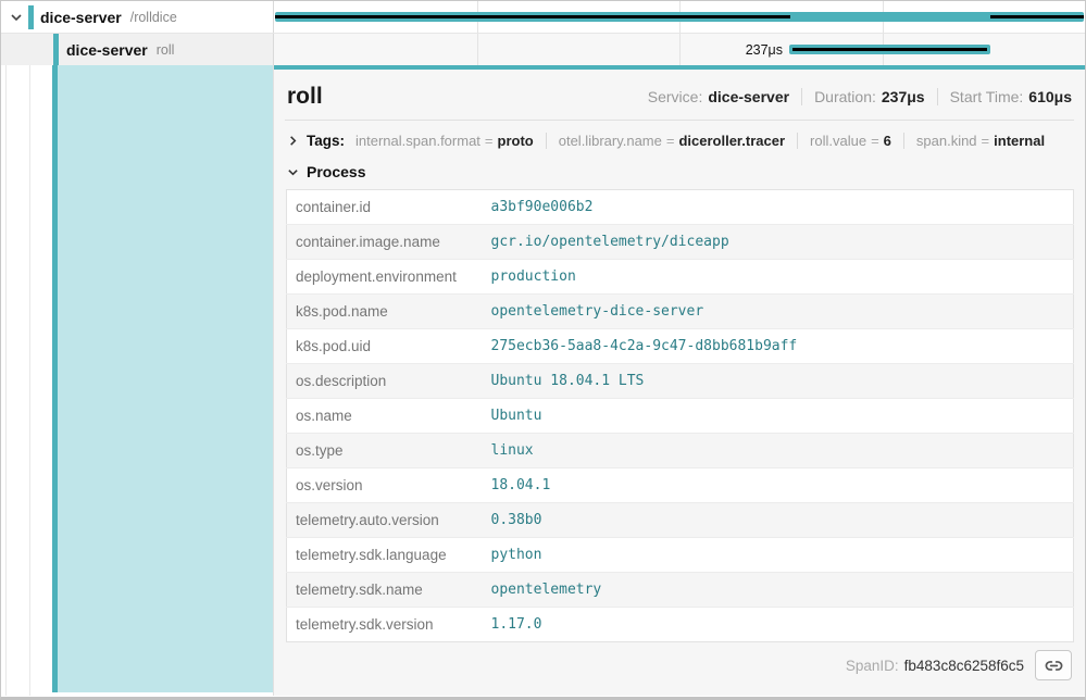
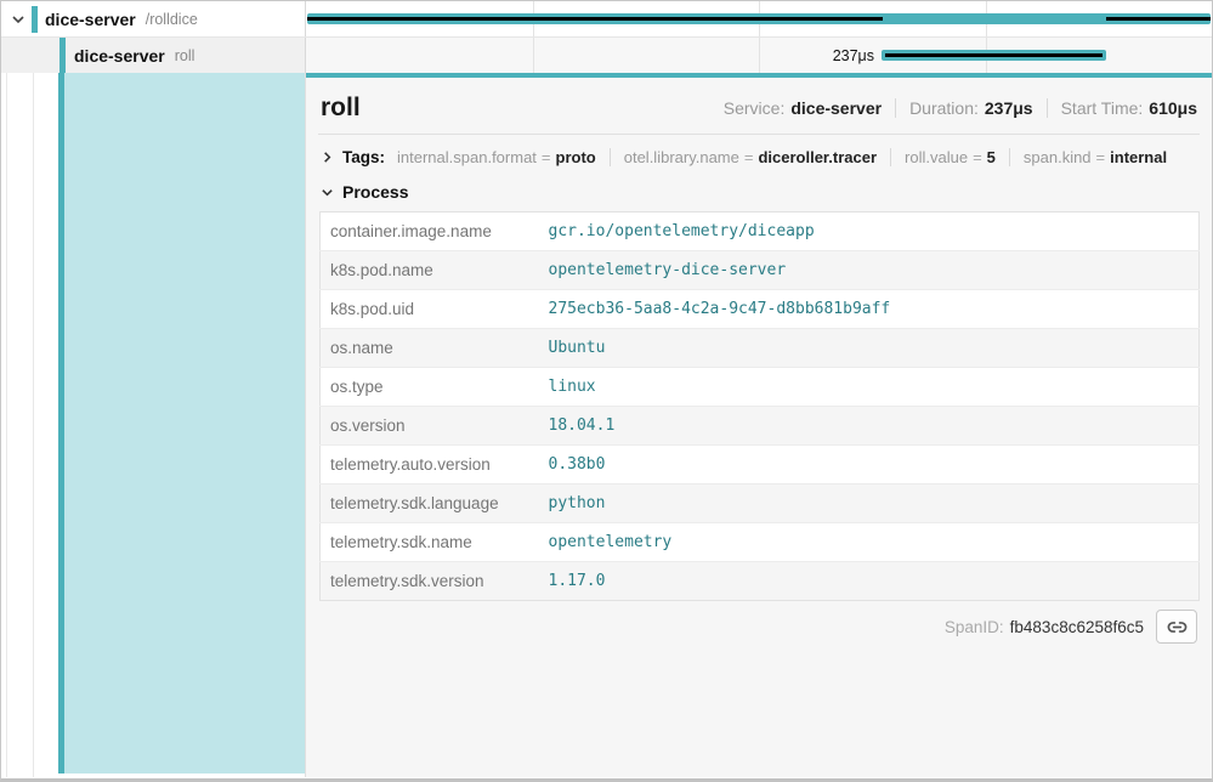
  dice-server
  /rolldice
  dice-server
  roll
  237μs
  roll
  Service:
  dice-server
  Duration:
  237μs
  Start Time:
  610μs
  Tags:
  internal.span.format = proto
  otel.library.name = diceroller.tracer
- roll.value = 6
+ roll.value = 5
  span.kind = internal
  Process
- container.id	a3bf90e006b2
  container.image.name	gcr.io/opentelemetry/diceapp
- deployment.environment	production
  k8s.pod.name	opentelemetry-dice-server
  k8s.pod.uid	275ecb36-5aa8-4c2a-9c47-d8bb681b9aff
- os.description	Ubuntu 18.04.1 LTS
  os.name	Ubuntu
  os.type	linux
  os.version	18.04.1
  telemetry.auto.version	0.38b0
  telemetry.sdk.language	python
  telemetry.sdk.name	opentelemetry
  telemetry.sdk.version	1.17.0
  SpanID:
  fb483c8c6258f6c5
